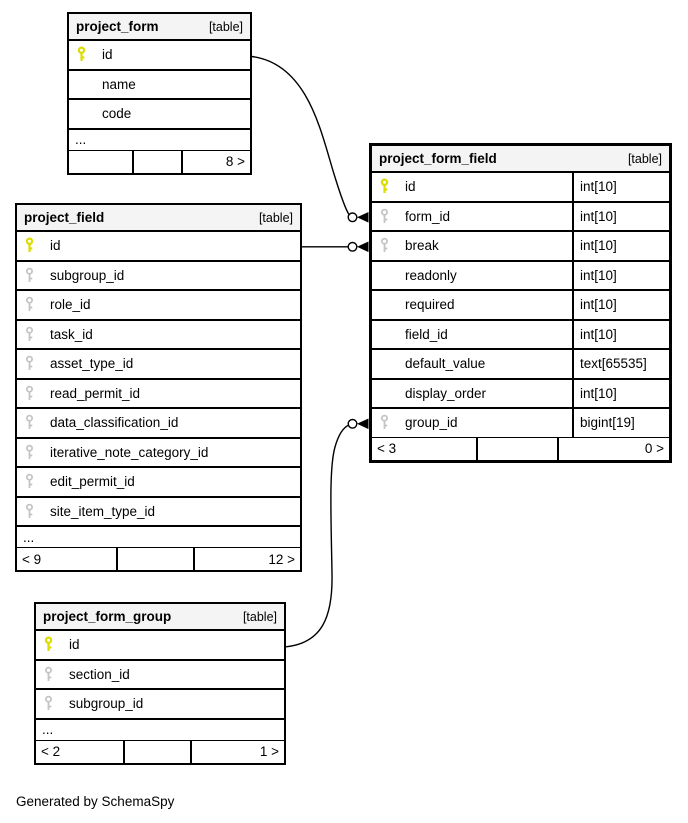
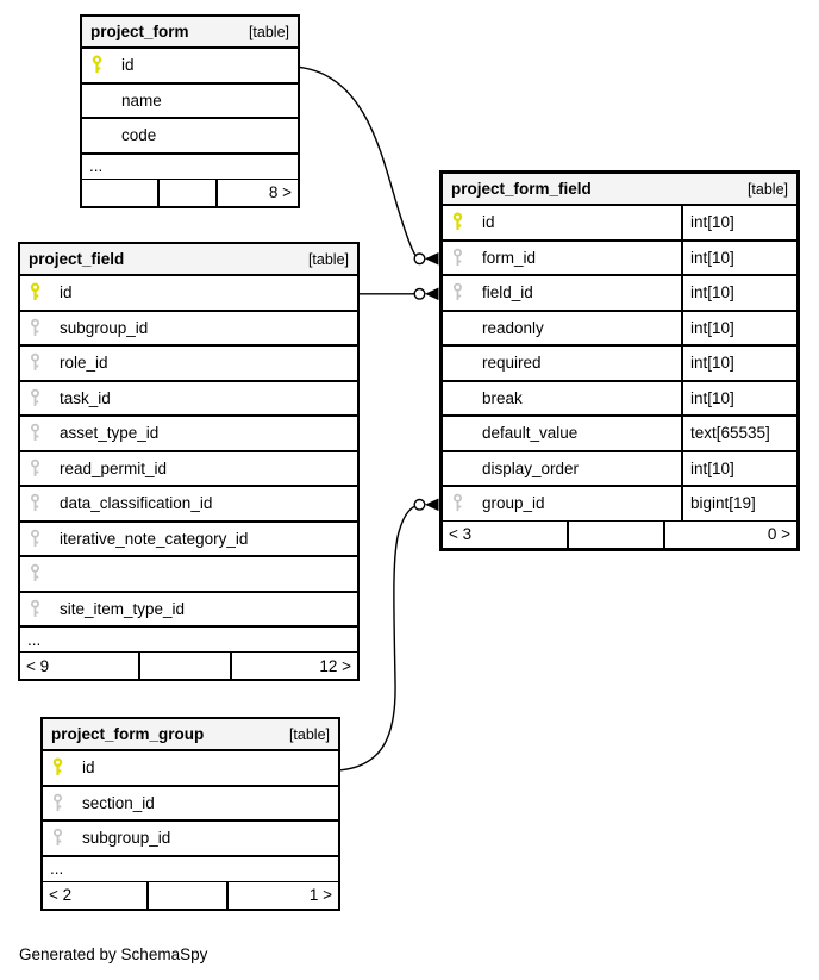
  project_form
  [table]
  id
  name
  code
  ...
  8 >
  project_field
  [table]
  id
  subgroup_id
  role_id
  task_id
  asset_type_id
  read_permit_id
  data_classification_id
  iterative_note_category_id
- edit_permit_id
  site_item_type_id
  ...
  < 9
  12 >
  project_form_field
  [table]
  id
  int[10]
  form_id
  int[10]
- break
+ field_id
  int[10]
  readonly
  int[10]
  required
  int[10]
- field_id
+ break
  int[10]
  default_value
  text[65535]
  display_order
  int[10]
  group_id
  bigint[19]
  < 3
  0 >
  project_form_group
  [table]
  id
  section_id
  subgroup_id
  ...
  < 2
  1 >
  Generated by SchemaSpy
